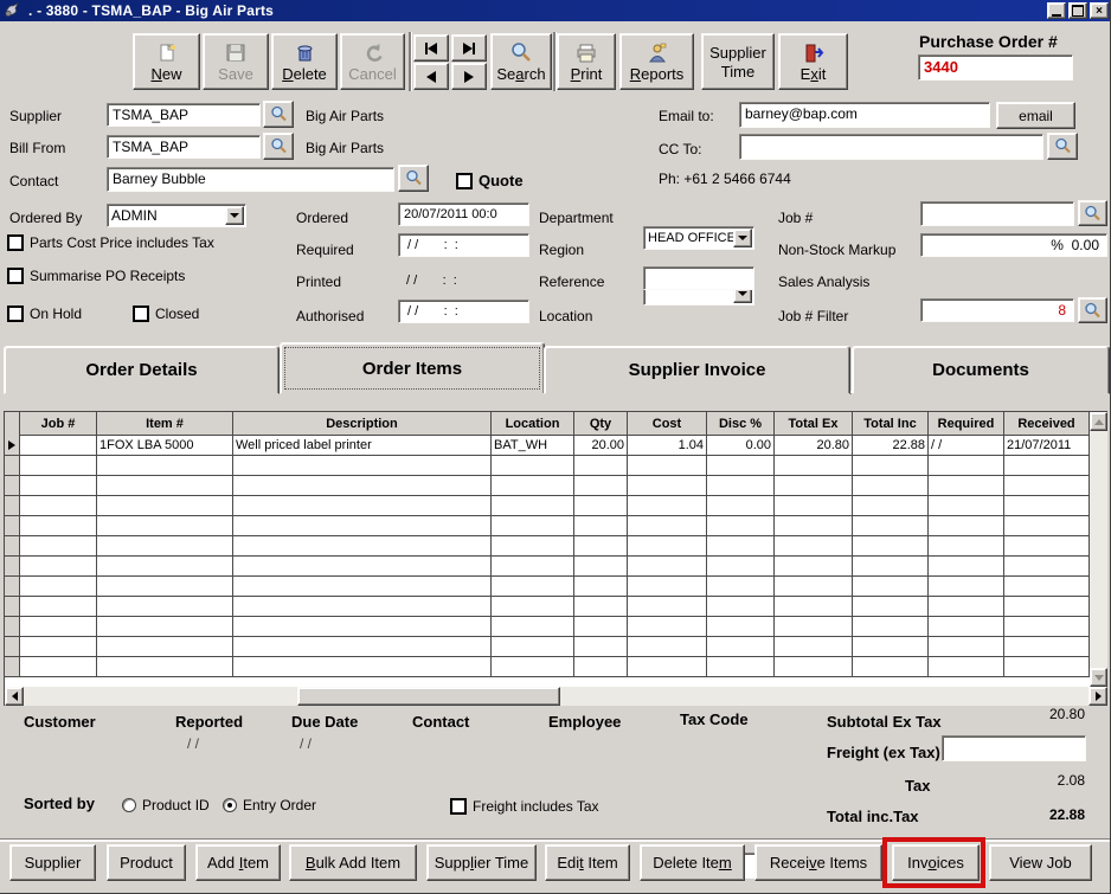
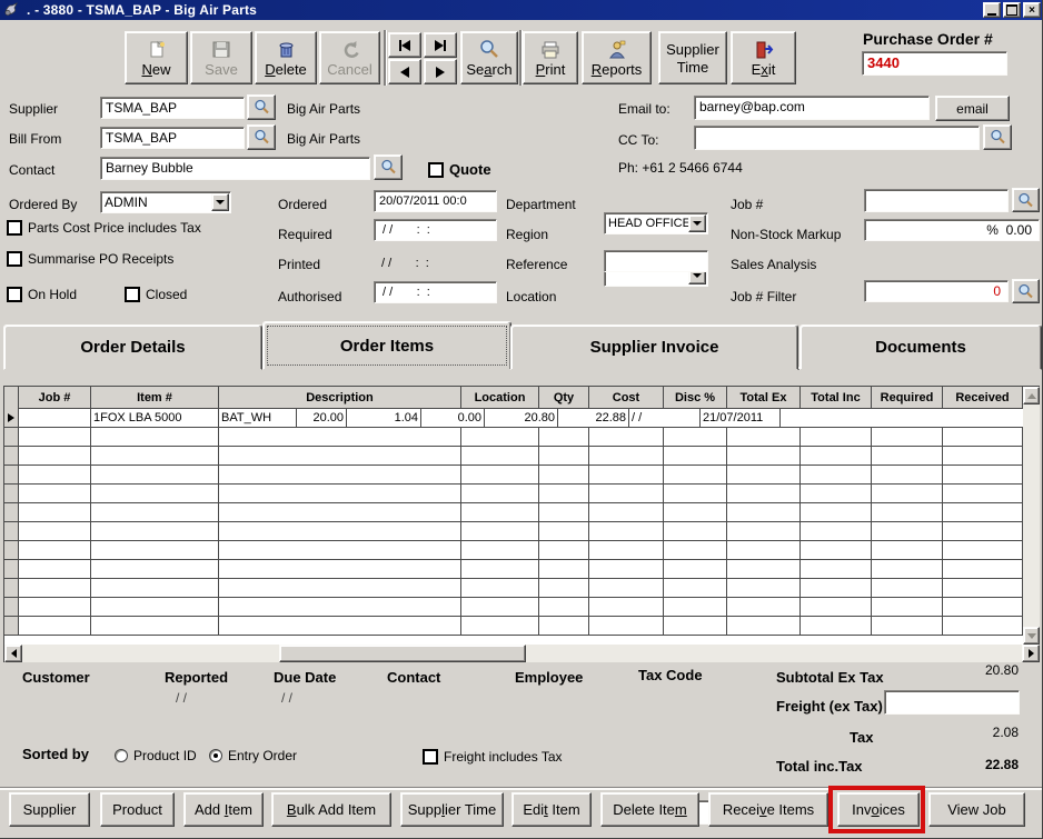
  . - 3880 - TSMA_BAP - Big Air Parts
  ×
  New
  Save
  Delete
  Cancel
  Search
  Print
  Reports
  Supplier
  Time
  Exit
  Purchase Order #
  3440
  Supplier
  TSMA_BAP
  Big Air Parts
  Bill From
  TSMA_BAP
  Big Air Parts
  Contact
  Barney Bubble
  Quote
  Email to:
  barney@bap.com
  email
  CC To:
  Ph: +61 2 5466 6744
  Ordered By
  ADMIN
  Parts Cost Price includes Tax
  Summarise PO Receipts
  On Hold
  Closed
  Ordered
  20/07/2011 00:0
  Required
  / / : :
  Printed
  / / : :
  Authorised
  / / : :
  Department
  HEAD OFFICE
  Region
  Reference
  Location
  Job #
  Non-Stock Markup
  % 0.00
  Sales Analysis
  Job # Filter
- 8
+ 0
  Order Details
  Order Items
  Supplier Invoice
  Documents
  Job #
  Item #
  Description
  Location
  Qty
  Cost
  Disc %
  Total Ex
  Total Inc
  Required
  Received
  1FOX LBA 5000
- Well priced label printer
  BAT_WH
  20.00
  1.04
  0.00
  20.80
  22.88
  / /
  21/07/2011
  Customer
  Reported
  / /
  Due Date
  / /
  Contact
  Employee
  Tax Code
  Subtotal Ex Tax
  20.80
  Freight (ex Tax)
  Tax
  2.08
  Total inc.Tax
  22.88
  Sorted by
  Product ID
  Entry Order
  Freight includes Tax
  Supplier
  Product
  Add Item
  Bulk Add Item
  Supplier Time
  Edit Item
  Delete Item
  Receive Items
  Invoices
  View Job
